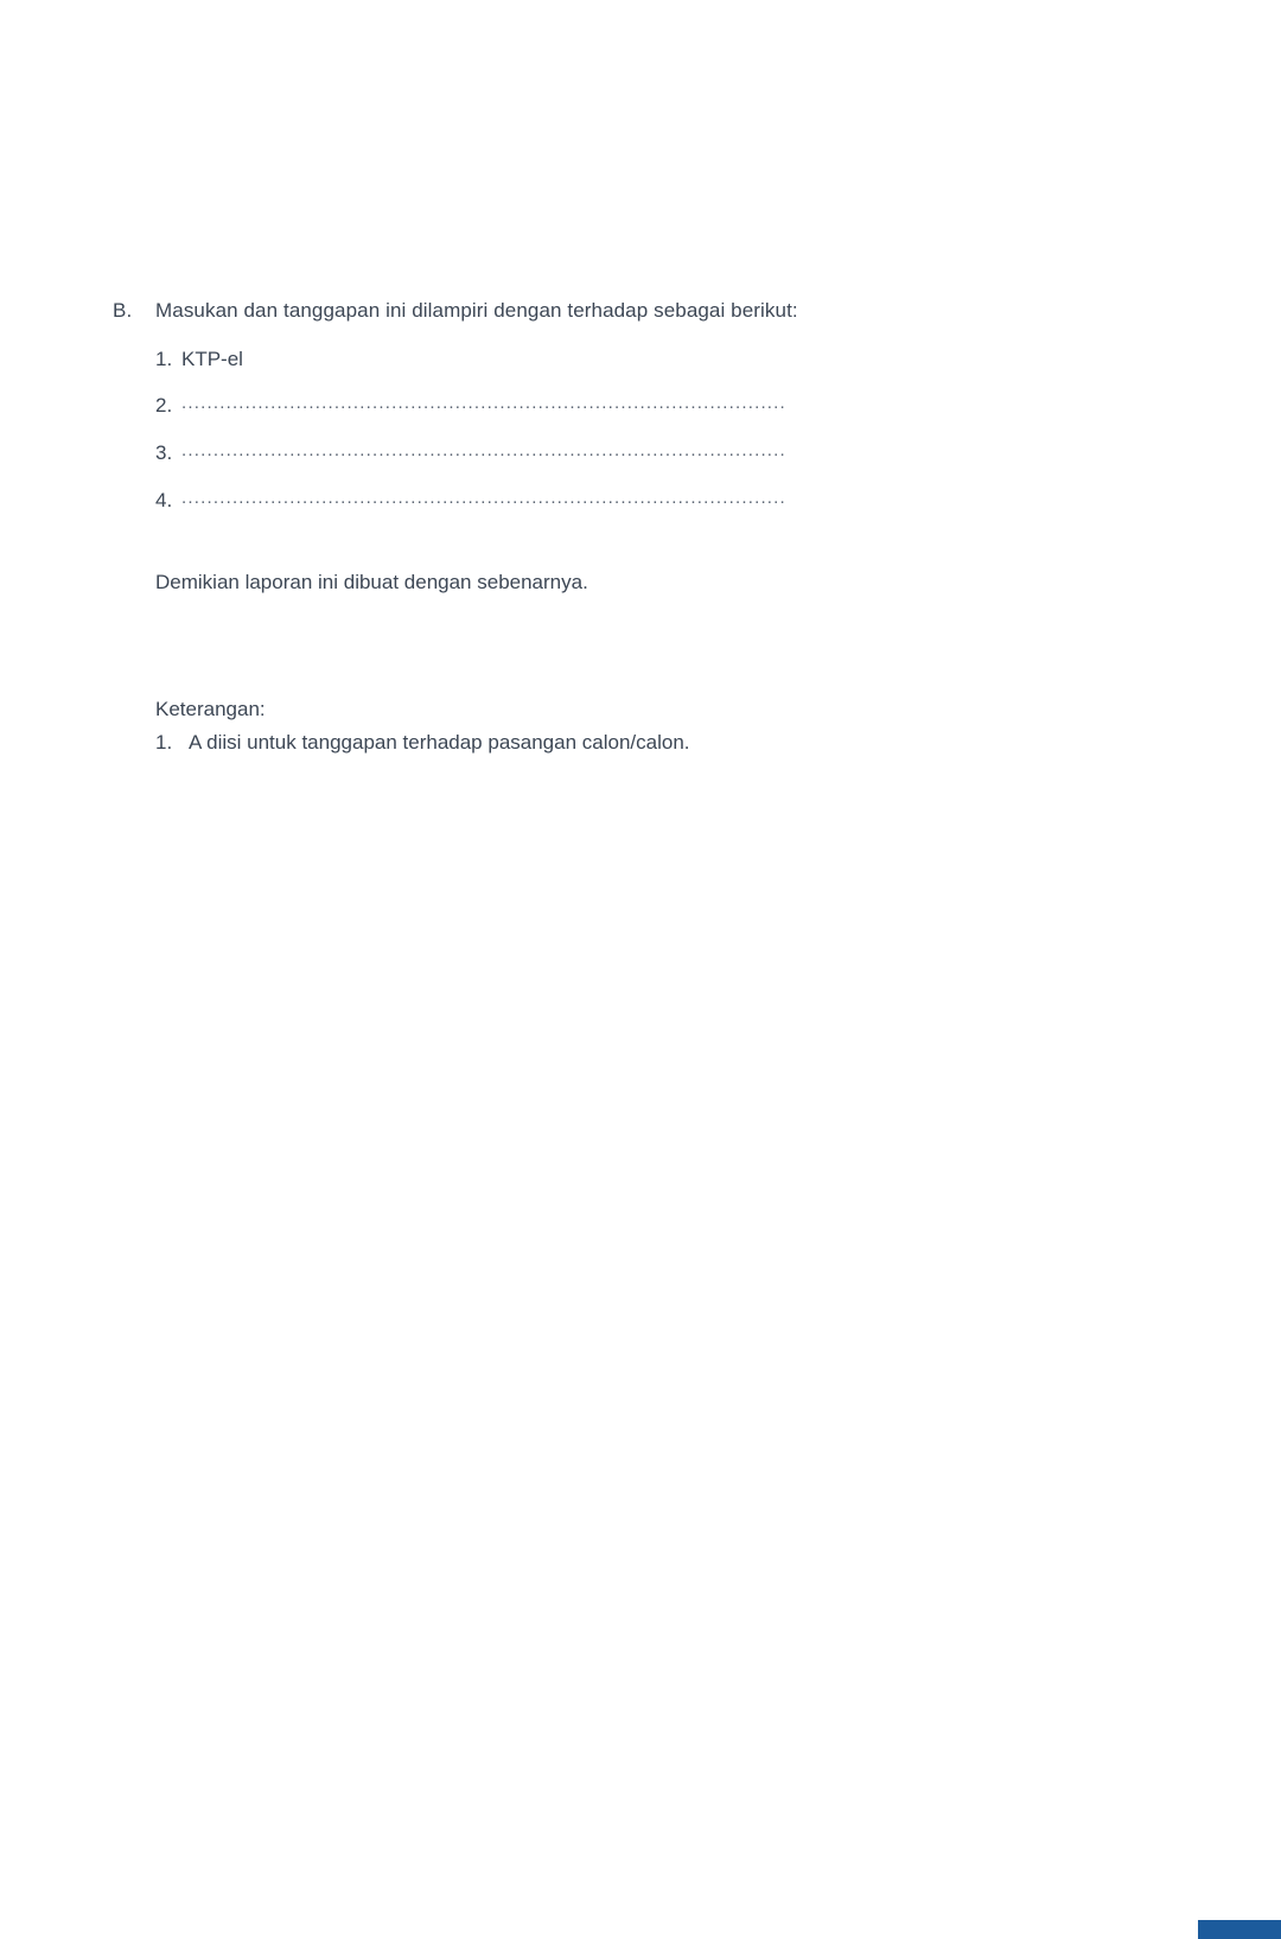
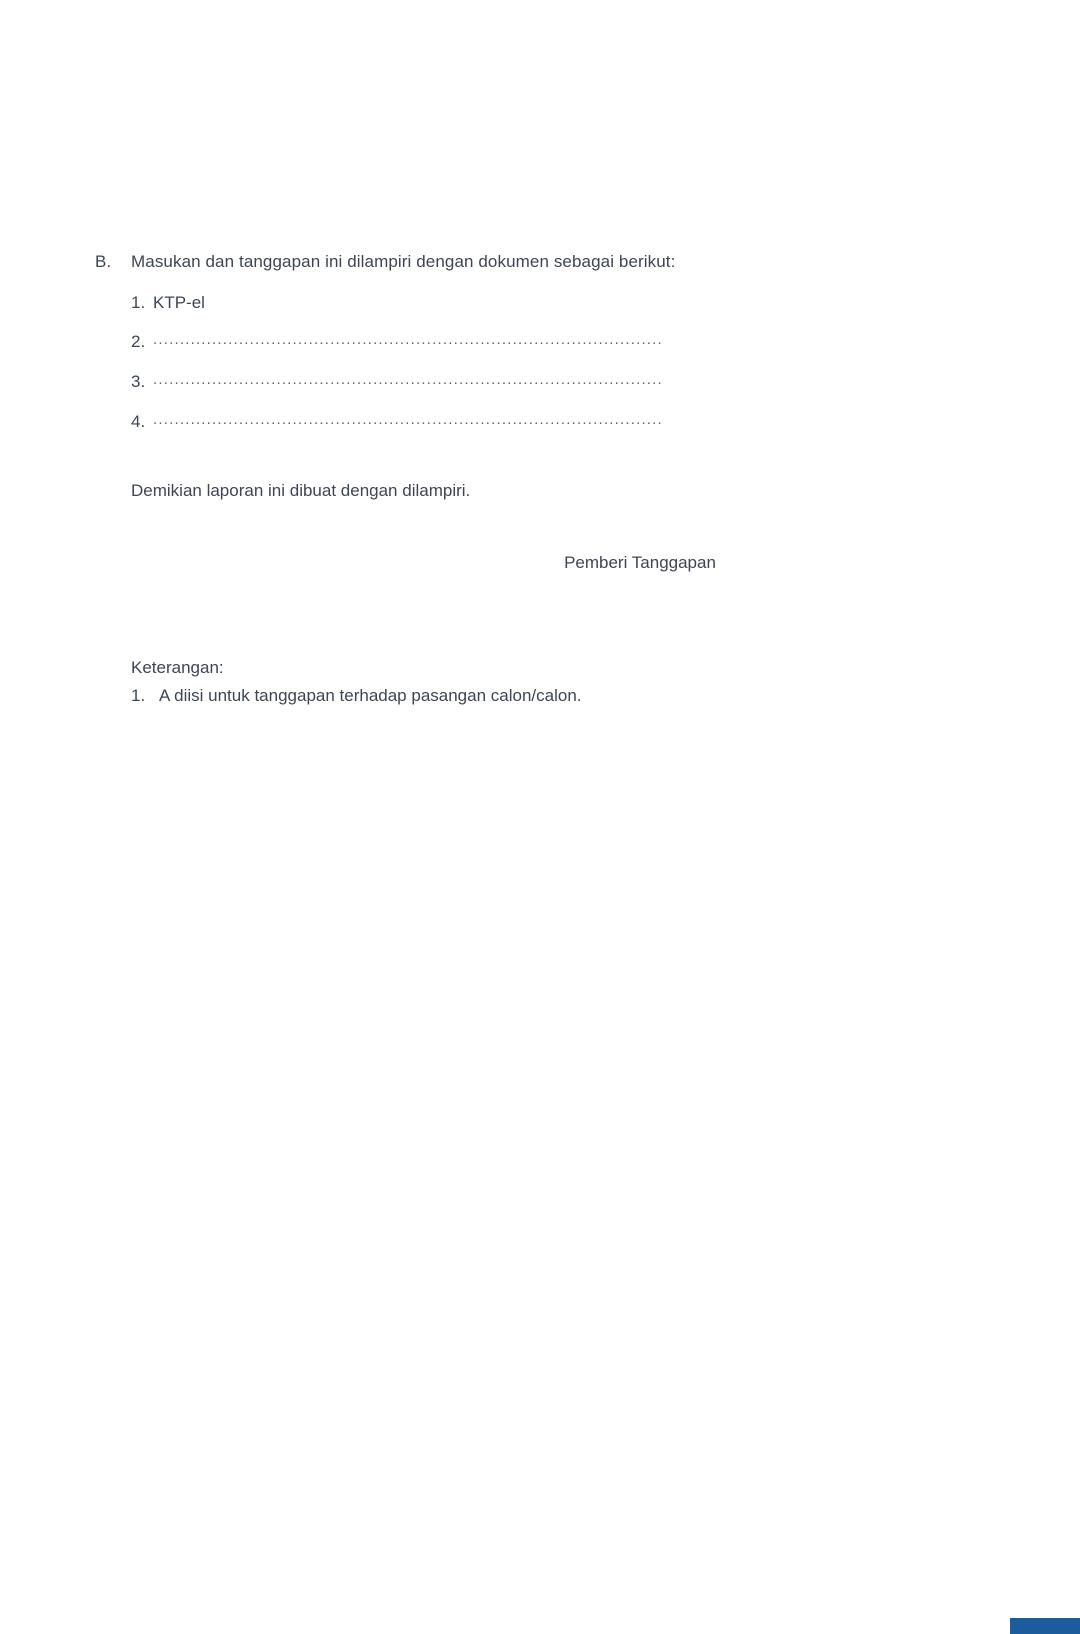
  B.
- Masukan dan tanggapan ini dilampiri dengan terhadap sebagai berikut:
+ Masukan dan tanggapan ini dilampiri dengan dokumen sebagai berikut:
  1.
  KTP-el
  2.
  ...............................................................................................
  3.
  ...............................................................................................
  4.
  ...............................................................................................
- Demikian laporan ini dibuat dengan sebenarnya.
+ Demikian laporan ini dibuat dengan dilampiri.
+ Pemberi Tanggapan
  Keterangan:
  1.
  A diisi untuk tanggapan terhadap pasangan calon/calon.
